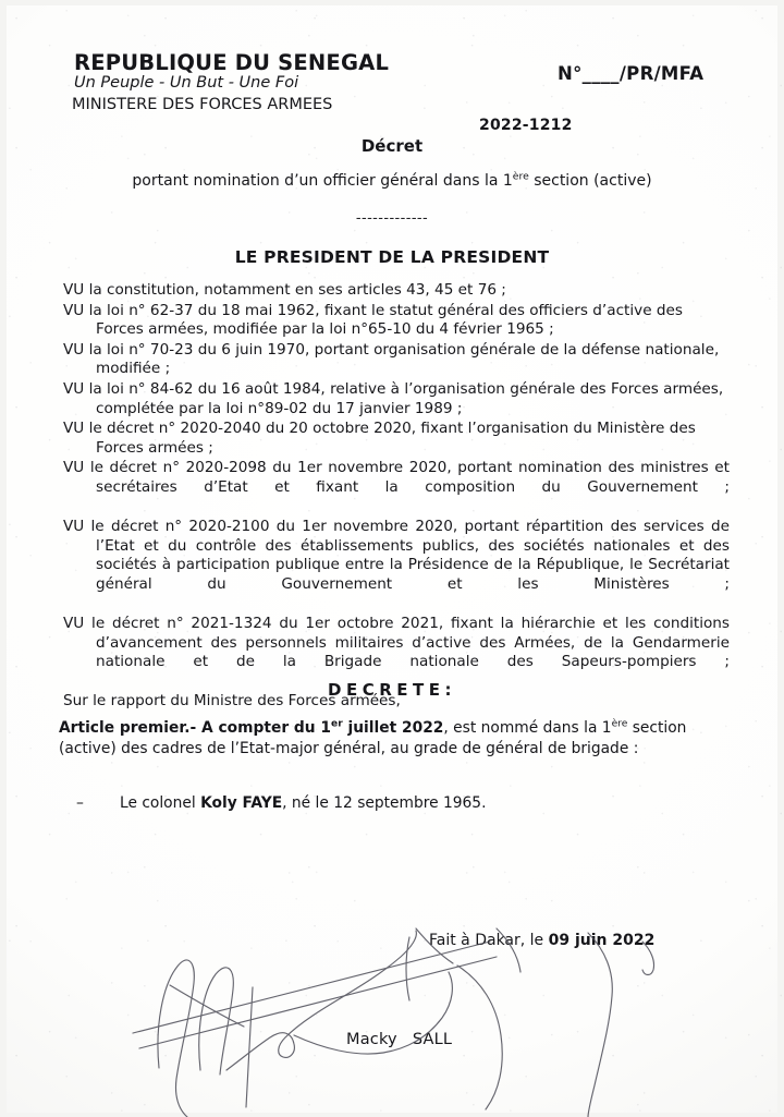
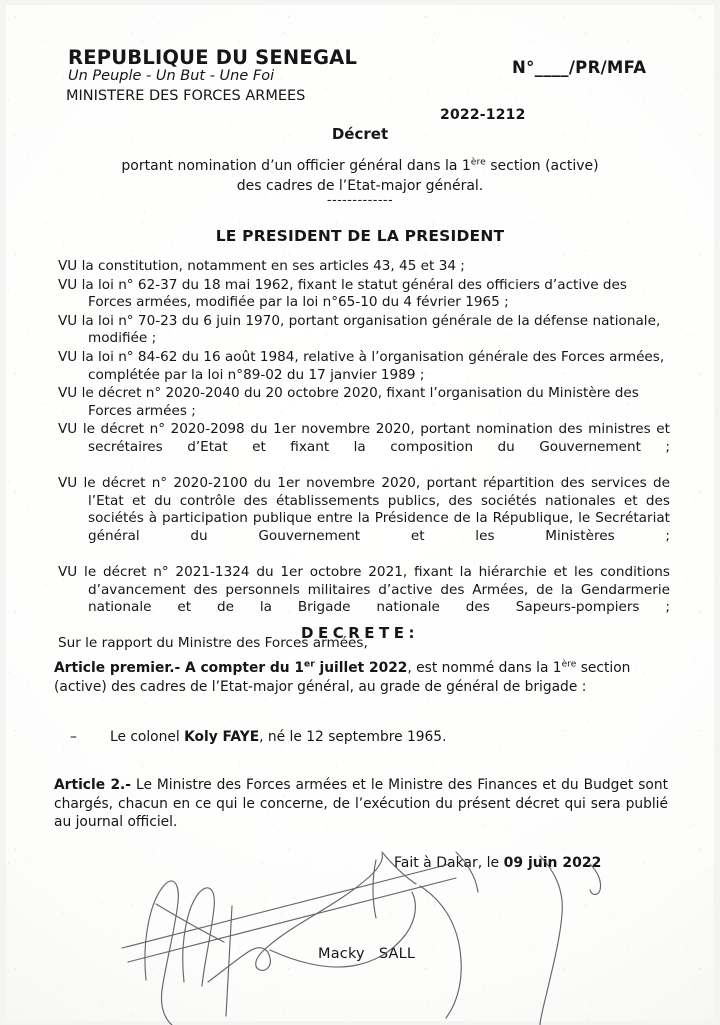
  REPUBLIQUE DU SENEGAL
  Un Peuple - Un But - Une Foi
  MINISTERE DES FORCES ARMEES
  N°____/PR/MFA
  2022-1212
  Décret
  portant nomination d’un officier général dans la 1ère section (active)
+ des cadres de l’Etat-major général.
  -------------
  LE PRESIDENT DE LA PRESIDENT
- VU la constitution, notamment en ses articles 43, 45 et 76 ;
+ VU la constitution, notamment en ses articles 43, 45 et 34 ;
  VU la loi n° 62-37 du 18 mai 1962, fixant le statut général des officiers d’active des Forces armées, modifiée par la loi n°65-10 du 4 février 1965 ;
  VU la loi n° 70-23 du 6 juin 1970, portant organisation générale de la défense nationale, modifiée ;
  VU la loi n° 84-62 du 16 août 1984, relative à l’organisation générale des Forces armées, complétée par la loi n°89-02 du 17 janvier 1989 ;
  VU le décret n° 2020-2040 du 20 octobre 2020, fixant l’organisation du Ministère des Forces armées ;
  VU le décret n° 2020-2098 du 1er novembre 2020, portant nomination des ministres et secrétaires d’Etat et fixant la composition du Gouvernement ;
  VU le décret n° 2020-2100 du 1er novembre 2020, portant répartition des services de l’Etat et du contrôle des établissements publics, des sociétés nationales et des sociétés à participation publique entre la Présidence de la République, le Secrétariat général du Gouvernement et les Ministères ;
  VU le décret n° 2021-1324 du 1er octobre 2021, fixant la hiérarchie et les conditions d’avancement des personnels militaires d’active des Armées, de la Gendarmerie nationale et de la Brigade nationale des Sapeurs-pompiers ;
  Sur le rapport du Ministre des Forces armées,
  DECRETE:
  Article premier.- A compter du 1er juillet 2022, est nommé dans la 1ère section (active) des cadres de l’Etat-major général, au grade de général de brigade :
  – Le colonel Koly FAYE, né le 12 septembre 1965.
+ Article 2.- Le Ministre des Forces armées et le Ministre des Finances et du Budget sont chargés, chacun en ce qui le concerne, de l’exécution du présent décret qui sera publié au journal officiel.
  Fait à Dakar, le 09 juin 2022
  Macky SALL
